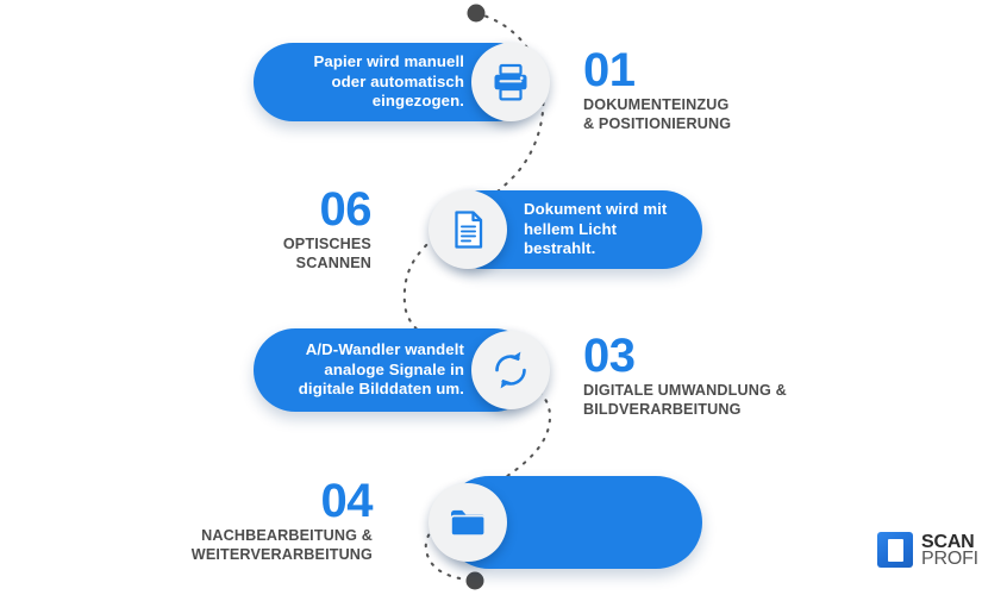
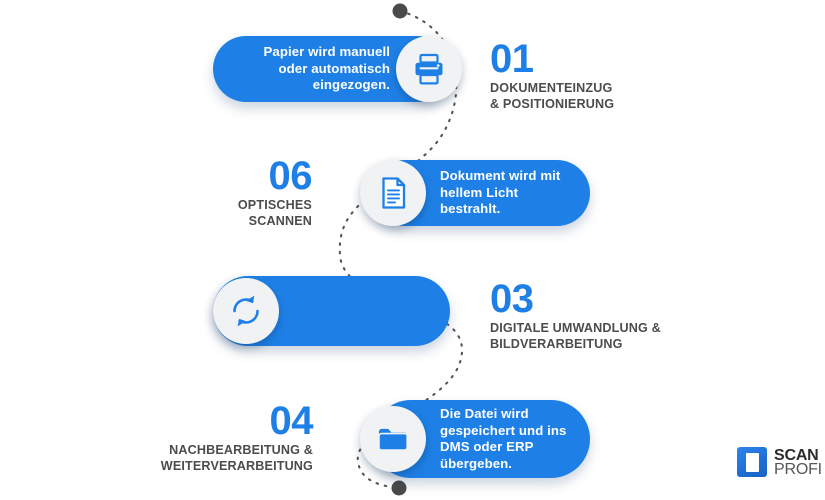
  Papier wird manuell
  oder automatisch
  eingezogen.
  01
  DOKUMENTEINZUG
  & POSITIONIERUNG
  06
  OPTISCHES
  SCANNEN
  Dokument wird mit
  hellem Licht bestrahlt.
- A/D-Wandler wandelt
- analoge Signale in
- digitale Bilddaten um.
  03
  DIGITALE UMWANDLUNG &
  BILDVERARBEITUNG
  04
  NACHBEARBEITUNG &
  WEITERVERARBEITUNG
+ Die Datei wird
+ gespeichert und ins
+ DMS oder ERP
+ übergeben.
  SCAN
  PROFI
